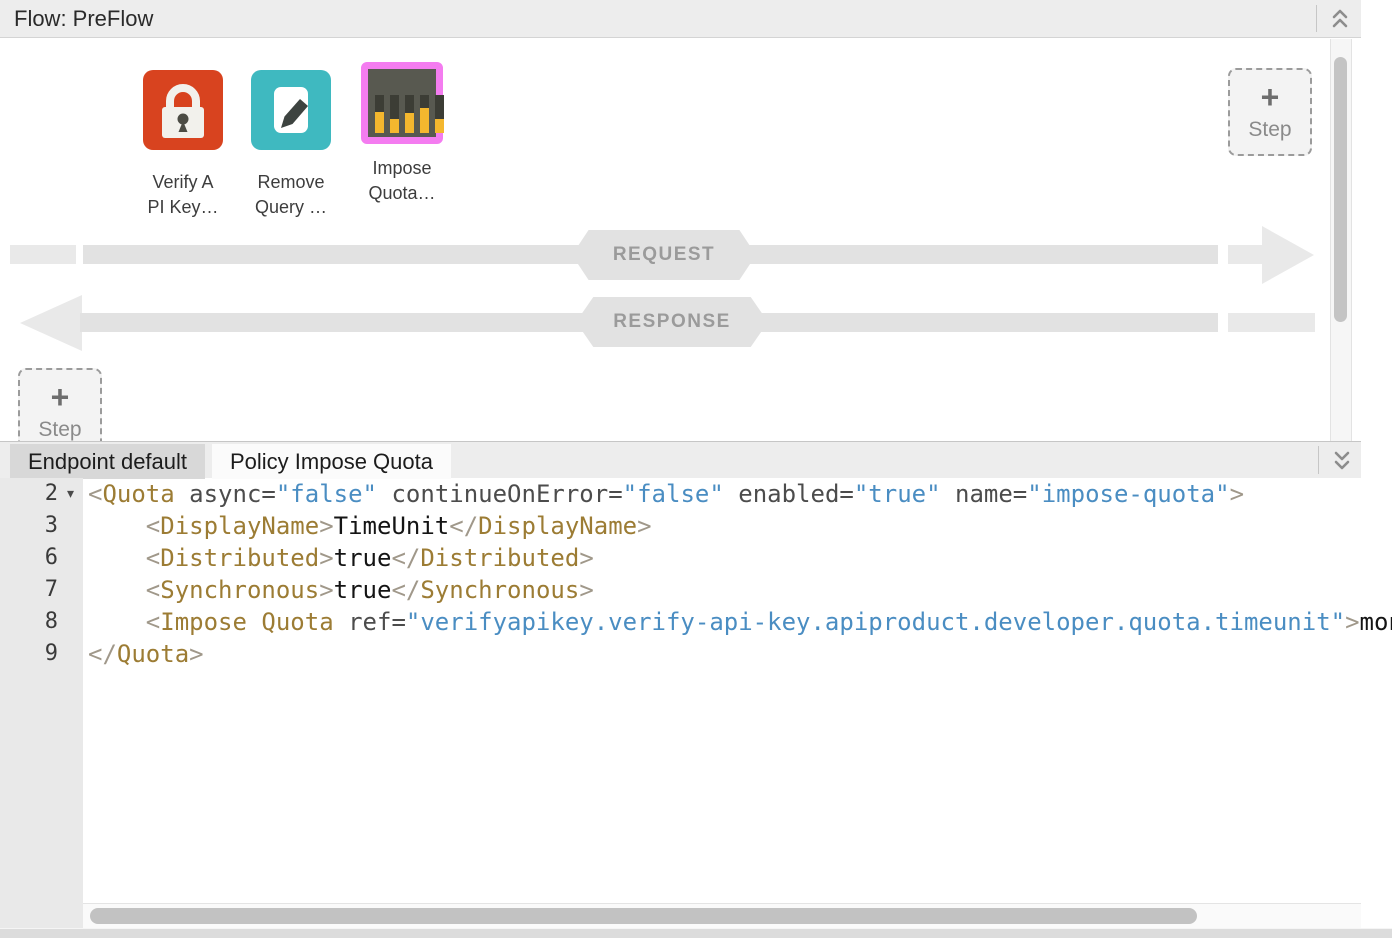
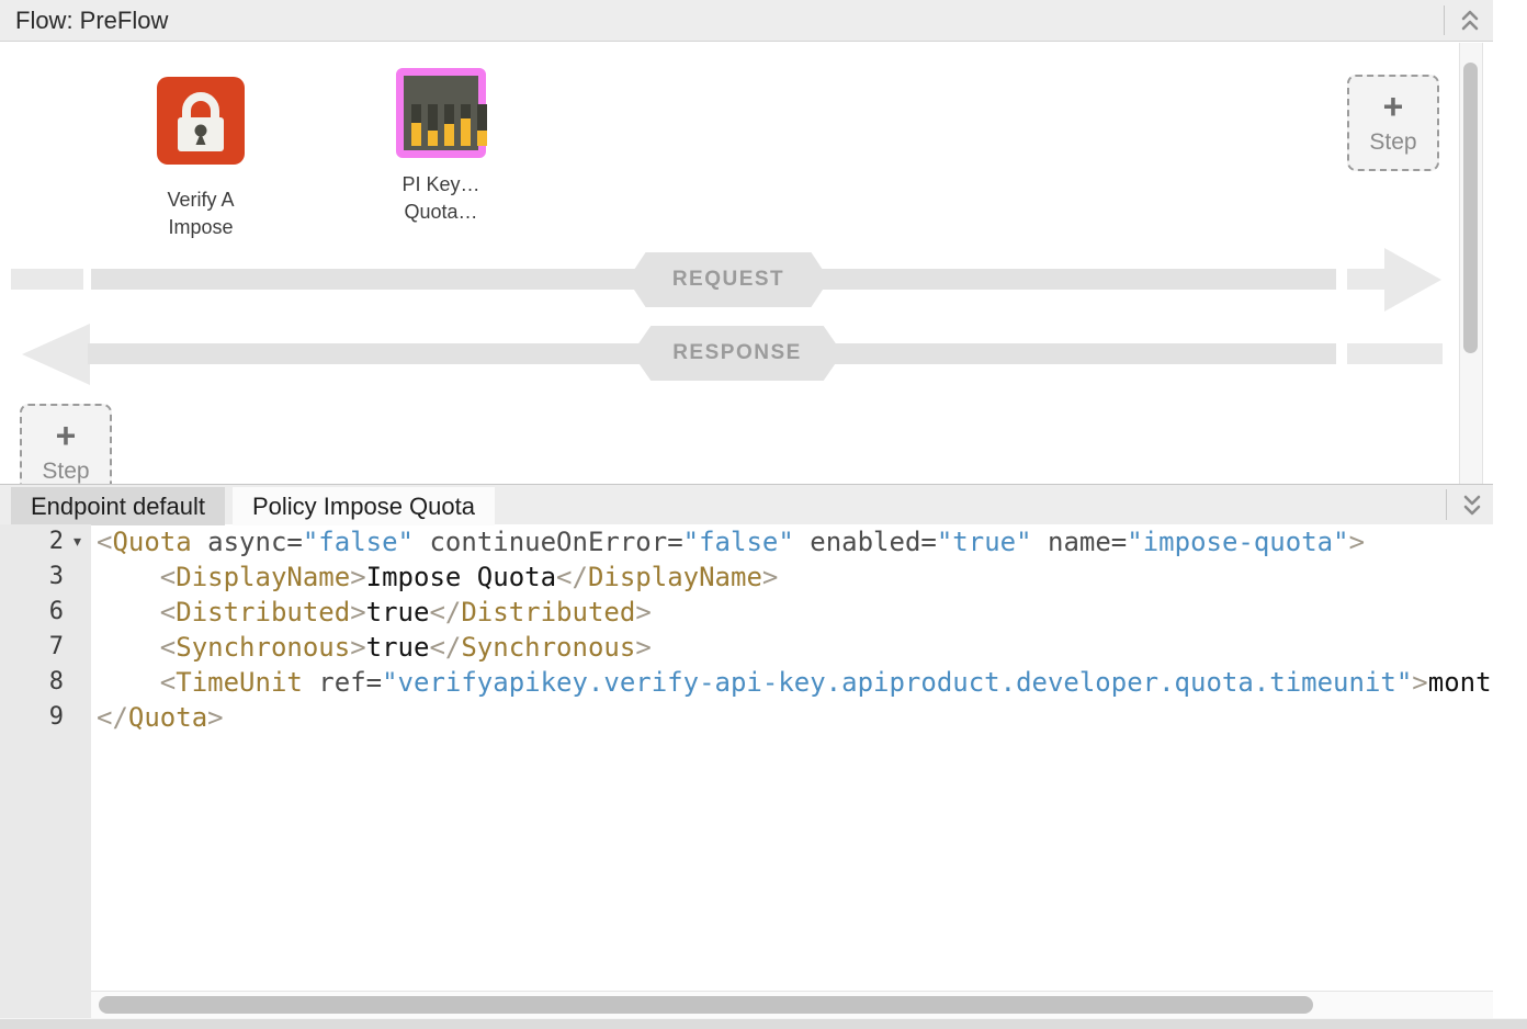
  Flow: PreFlow
  Verify A
- PI Key…
+ Impose
- Remove
- Query …
- Impose
+ PI Key…
  Quota…
  +
  Step
  REQUEST
  RESPONSE
  +
  Step
  Endpoint default
  Policy Impose Quota
  2
  ▾
  <Quota async="false" continueOnError="false" enabled="true" name="impose-quota">
  3
- <DisplayName>TimeUnit</DisplayName>
+ <DisplayName>Impose Quota</DisplayName>
  6
  <Distributed>true</Distributed>
  7
  <Synchronous>true</Synchronous>
  8
- <Impose Quota ref="verifyapikey.verify-api-key.apiproduct.developer.quota.timeunit">mo
+ <TimeUnit ref="verifyapikey.verify-api-key.apiproduct.developer.quota.timeunit">mont
  9
  </Quota>
